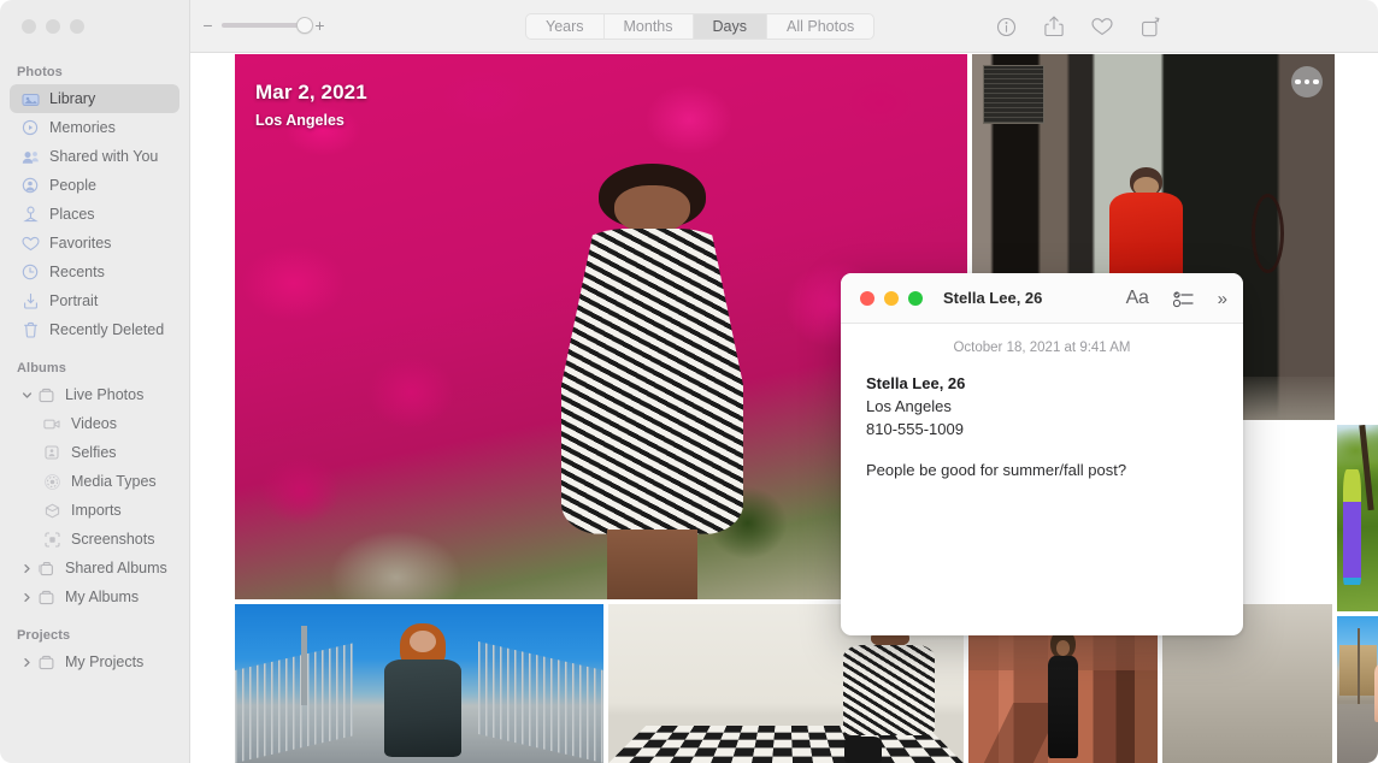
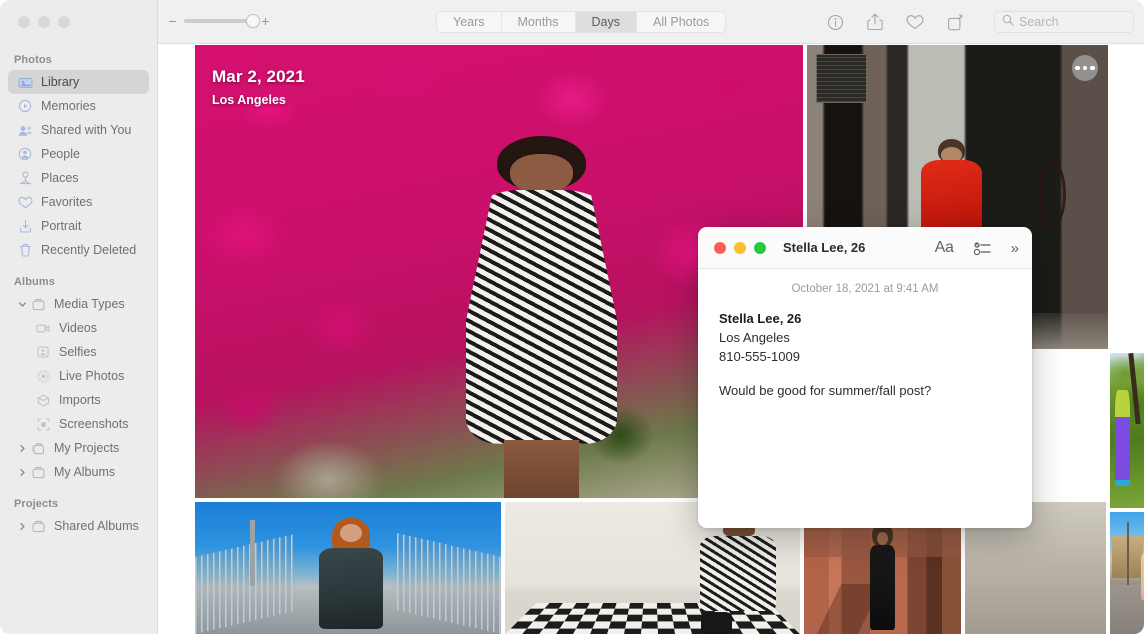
  Photos
  Library
  Memories
  Shared with You
  People
  Places
  Favorites
- Recents
  Portrait
  Recently Deleted
  Albums
- Live Photos
+ Media Types
  Videos
  Selfies
- Media Types
+ Live Photos
  Imports
  Screenshots
- Shared Albums
+ My Projects
  My Albums
  Projects
- My Projects
+ Shared Albums
  −
  +
  Years
  Months
  Days
  All Photos
+ Search
  Mar 2, 2021
  Los Angeles
  Stella Lee, 26
  Aa
  »
  October 18, 2021 at 9:41 AM
  Stella Lee, 26
  Los Angeles
  810-555-1009
- People be good for summer/fall post?
+ Would be good for summer/fall post?
